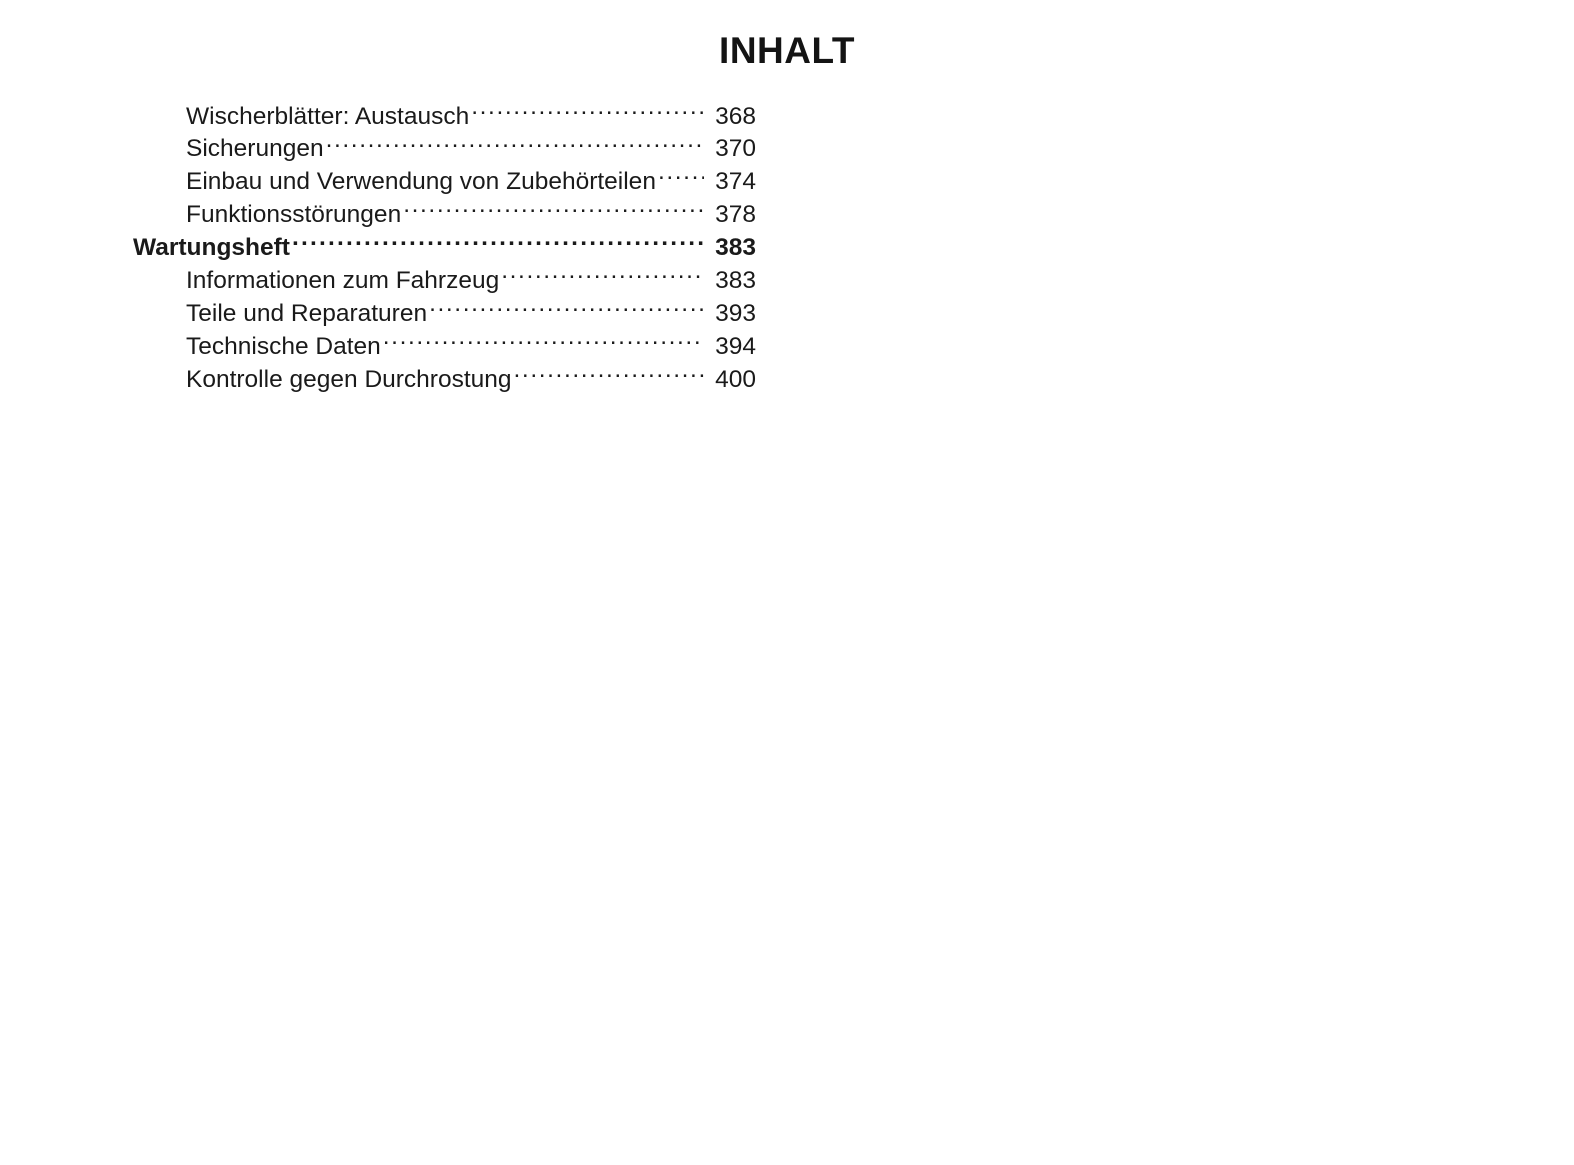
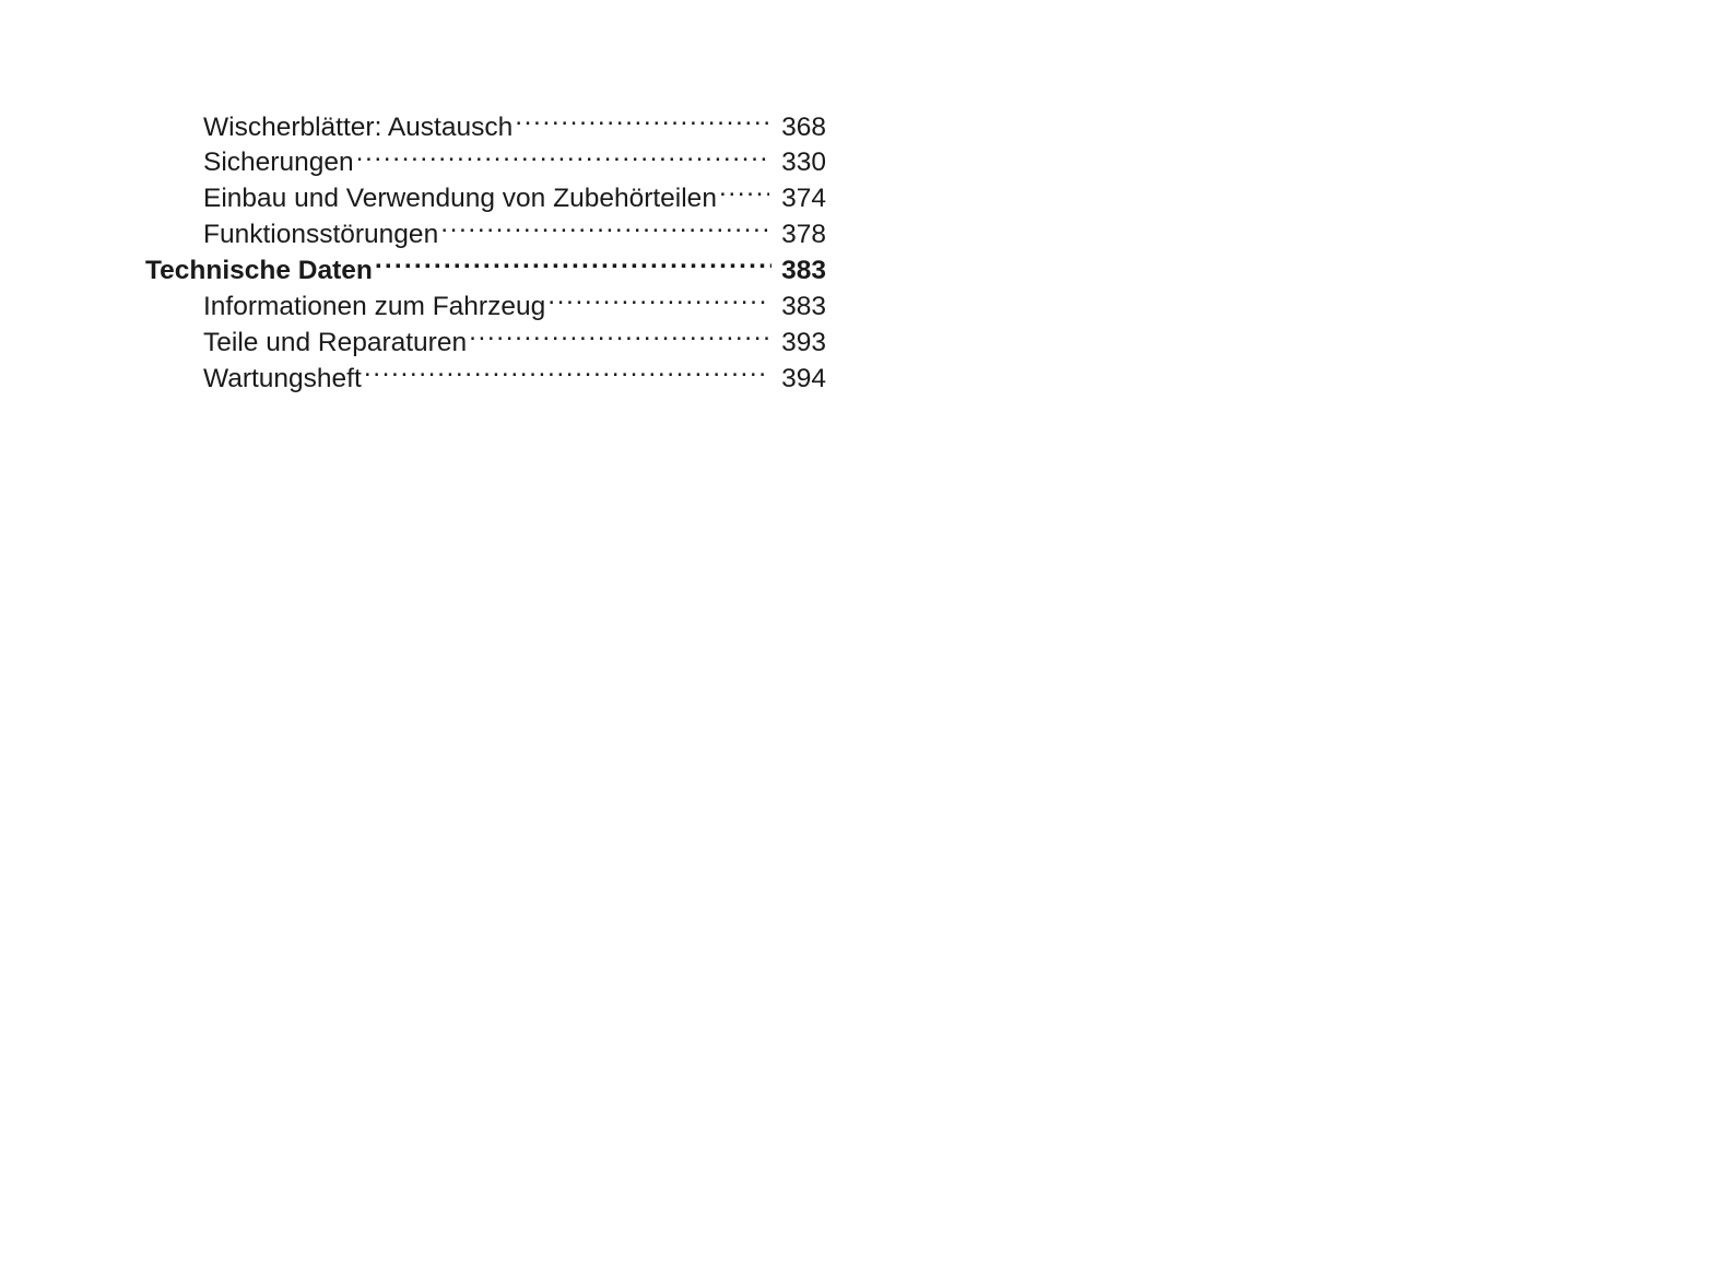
- INHALT
  Wischerblätter: Austausch
  368
  Sicherungen
- 370
+ 330
  Einbau und Verwendung von Zubehörteilen
  374
  Funktionsstörungen
  378
- Wartungsheft
+ Technische Daten
  383
  Informationen zum Fahrzeug
  383
  Teile und Reparaturen
  393
- Technische Daten
+ Wartungsheft
  394
- Kontrolle gegen Durchrostung
- 400
